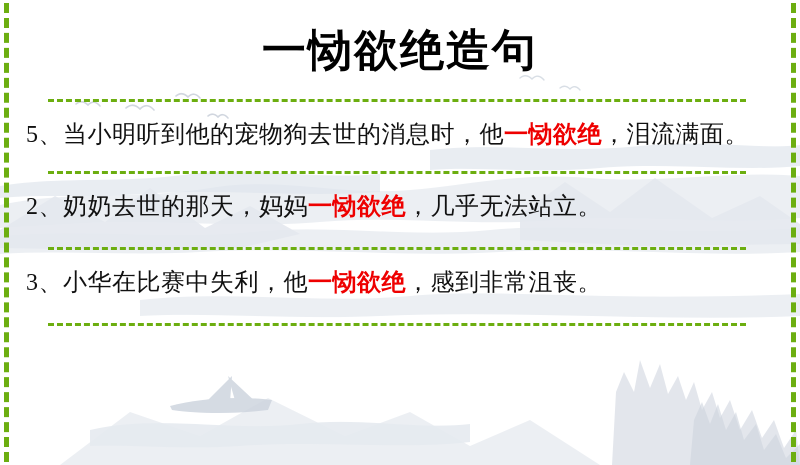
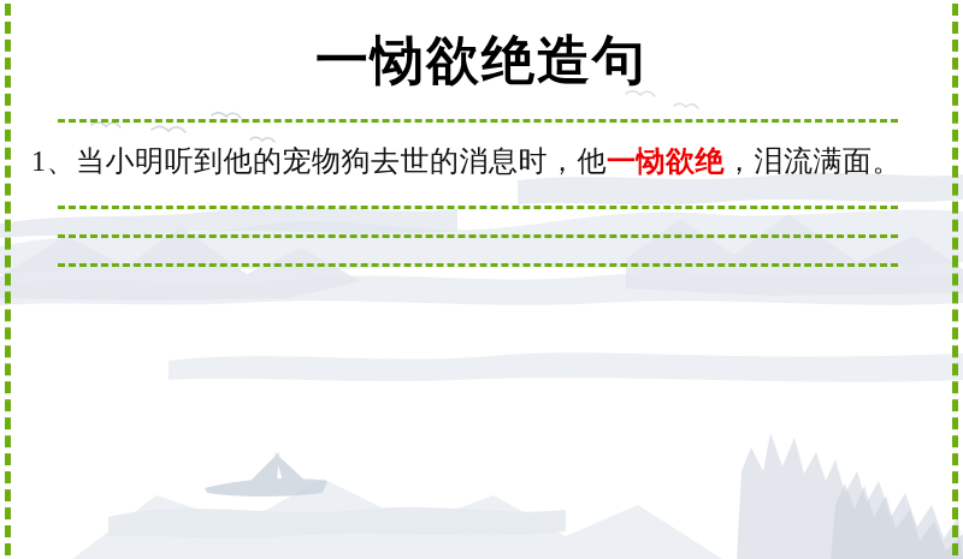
  一恸欲绝造句
- 5、当小明听到他的宠物狗去世的消息时，他一恸欲绝，泪流满面。
+ 1、当小明听到他的宠物狗去世的消息时，他一恸欲绝，泪流满面。
- 2、奶奶去世的那天，妈妈一恸欲绝，几乎无法站立。
- 3、小华在比赛中失利，他一恸欲绝，感到非常沮丧。
